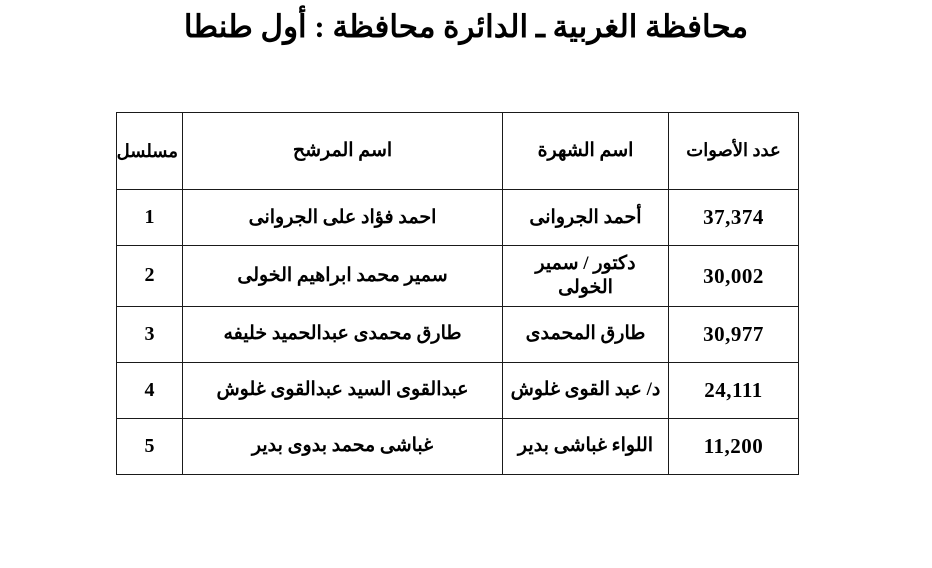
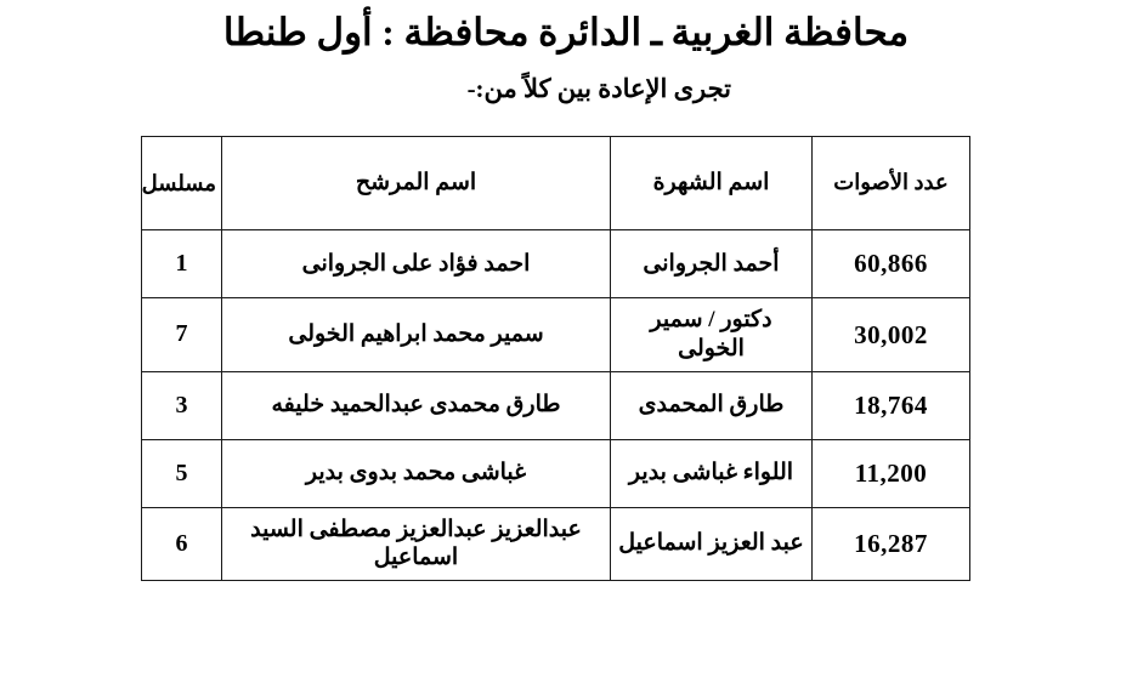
  محافظة الغربية ـ الدائرة محافظة : أول طنطا
+ تجرى الإعادة بين كلاً من:-
  عدد الأصوات	اسم الشهرة	اسم المرشح	مسلسل
- 37,374	أحمد الجروانى	احمد فؤاد على الجروانى	1
+ 60,866	أحمد الجروانى	احمد فؤاد على الجروانى	1
- 30,002	دكتور / سمير الخولى	سمير محمد ابراهيم الخولى	2
+ 30,002	دكتور / سمير الخولى	سمير محمد ابراهيم الخولى	7
- 30,977	طارق المحمدى	طارق محمدى عبدالحميد خليفه	3
+ 18,764	طارق المحمدى	طارق محمدى عبدالحميد خليفه	3
- 24,111	د/ عبد القوى غلوش	عبدالقوى السيد عبدالقوى غلوش	4
  11,200	اللواء غباشى بدير	غباشى محمد بدوى بدير	5
+ 16,287	عبد العزيز اسماعيل	عبدالعزيز عبدالعزيز مصطفى السيد اسماعيل	6
